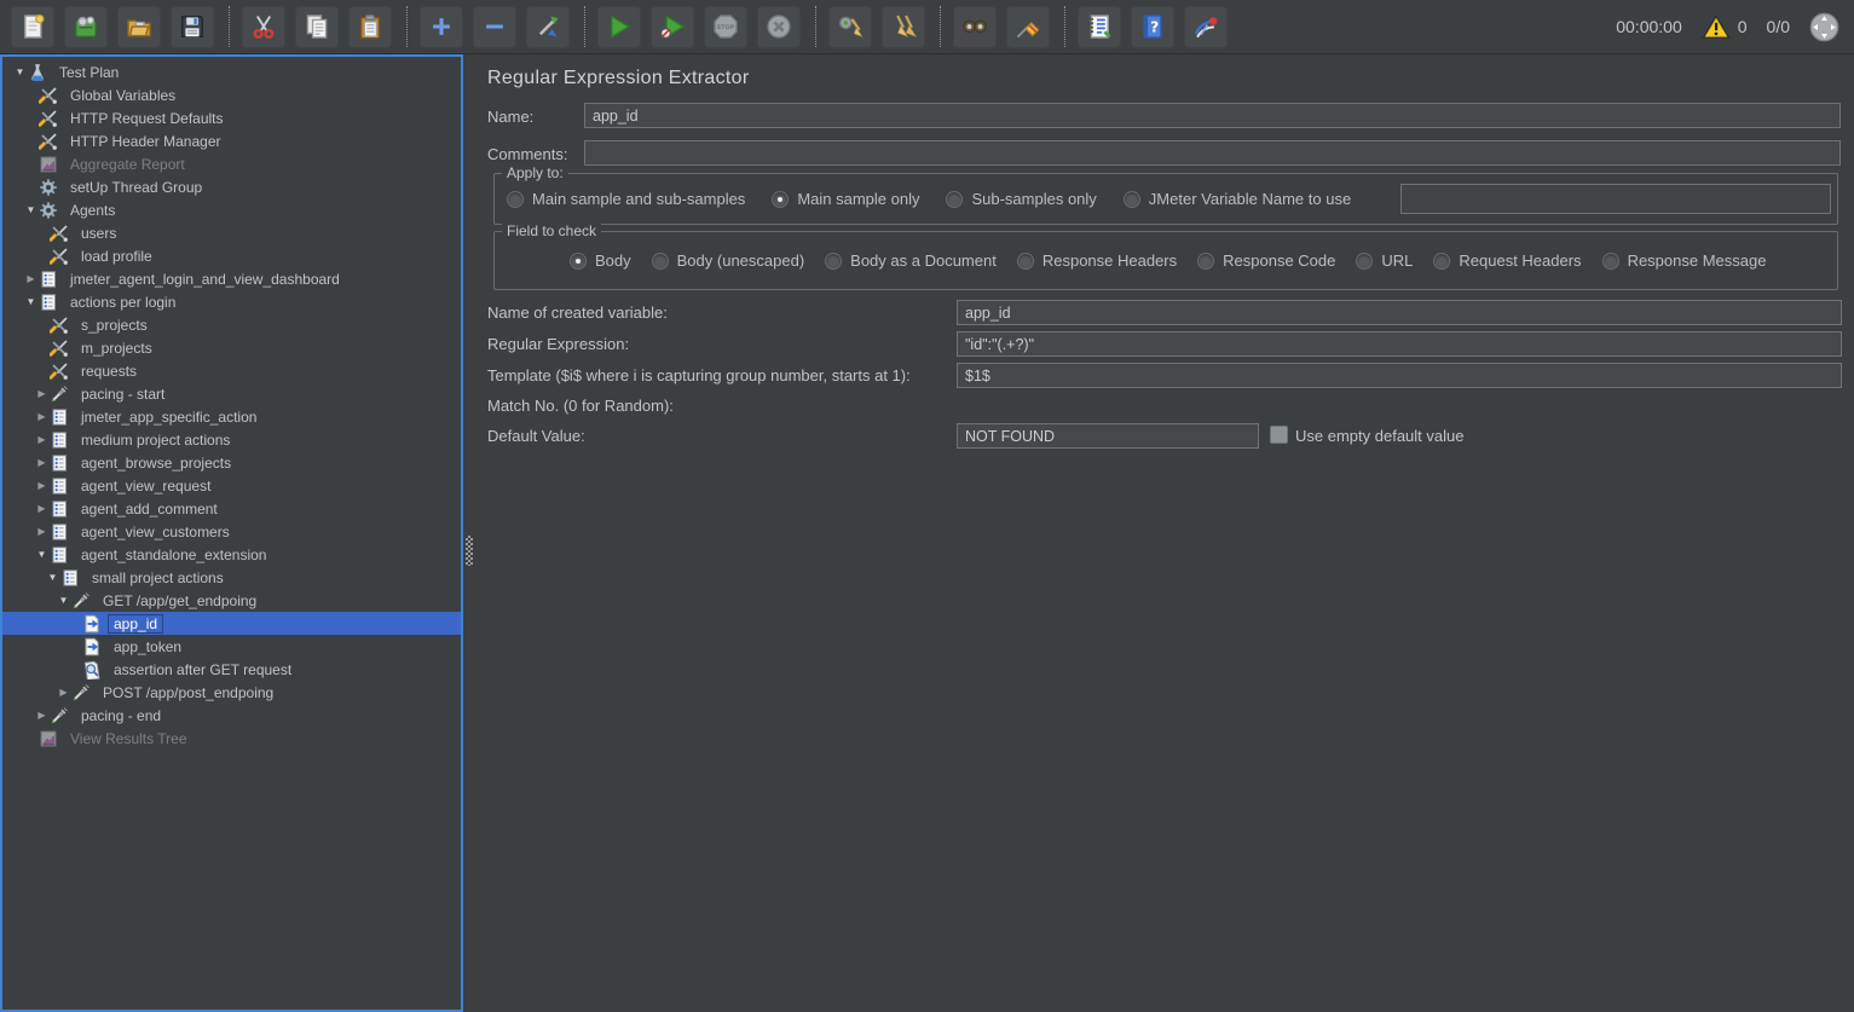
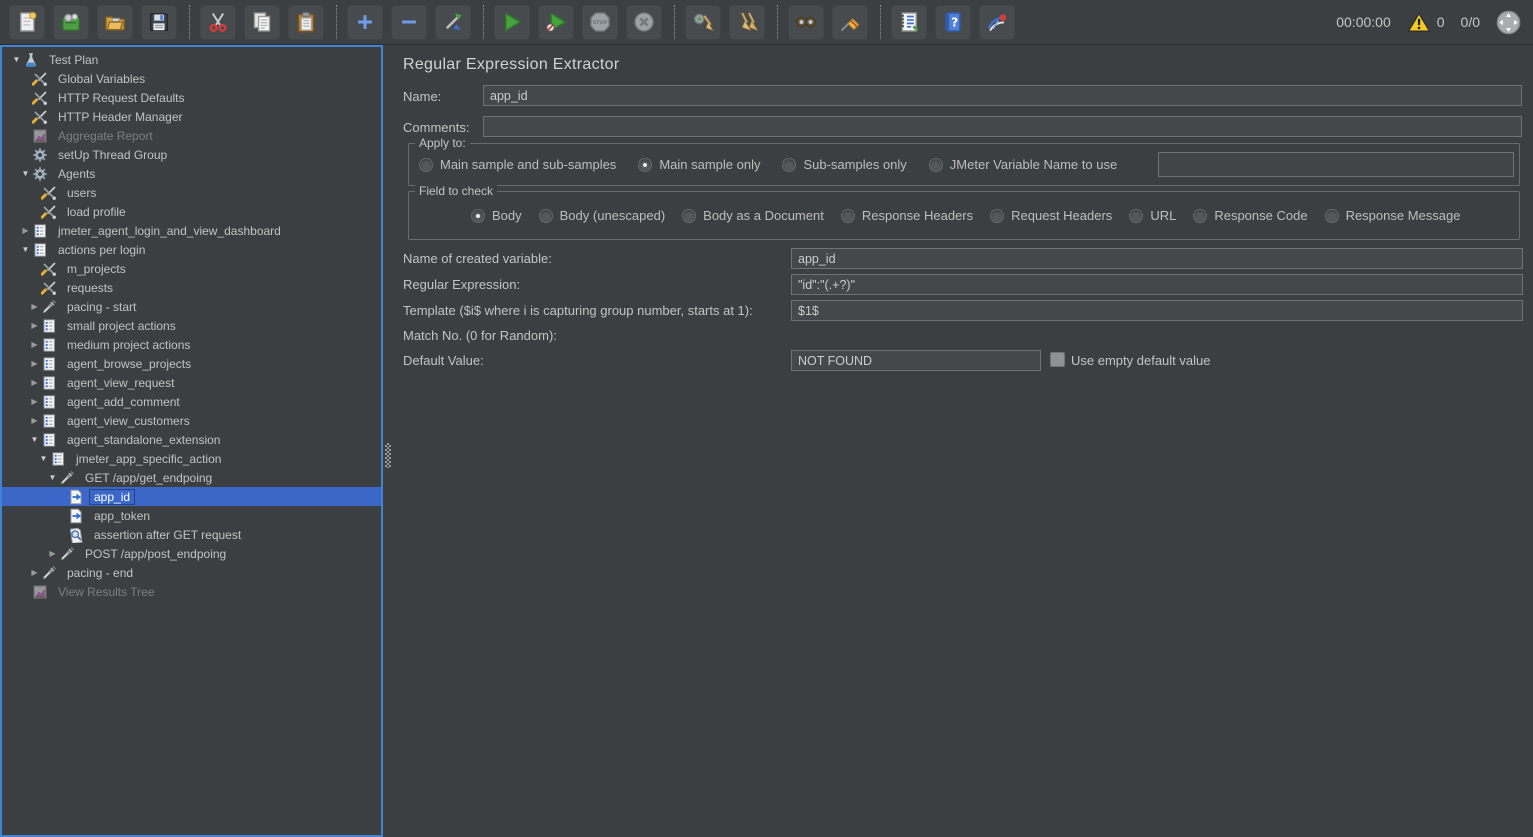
  ?
  00:00:00
  0
  0/0
  ▼
  Test Plan
  Global Variables
  HTTP Request Defaults
  HTTP Header Manager
  Aggregate Report
  setUp Thread Group
  ▼
  Agents
  users
  load profile
  ▶
  jmeter_agent_login_and_view_dashboard
  ▼
  actions per login
- s_projects
  m_projects
  requests
  ▶
  pacing - start
  ▶
- jmeter_app_specific_action
+ small project actions
  ▶
  medium project actions
  ▶
  agent_browse_projects
  ▶
  agent_view_request
  ▶
  agent_add_comment
  ▶
  agent_view_customers
  ▼
  agent_standalone_extension
  ▼
- small project actions
+ jmeter_app_specific_action
  ▼
  GET /app/get_endpoing
  app_id
  app_token
  assertion after GET request
  ▶
  POST /app/post_endpoing
  ▶
  pacing - end
  View Results Tree
  Regular Expression Extractor
  Name:
  app_id
  Comments:
  Apply to:
  Main sample and sub-samples
  Main sample only
  Sub-samples only
  JMeter Variable Name to use
  Field to check
  Body
  Body (unescaped)
  Body as a Document
  Response Headers
- Response Code
+ Request Headers
  URL
- Request Headers
+ Response Code
  Response Message
  Name of created variable:
  app_id
  Regular Expression:
  "id":"(.+?)"
  Template ($i$ where i is capturing group number, starts at 1):
  $1$
  Match No. (0 for Random):
  Default Value:
  NOT FOUND
  Use empty default value
